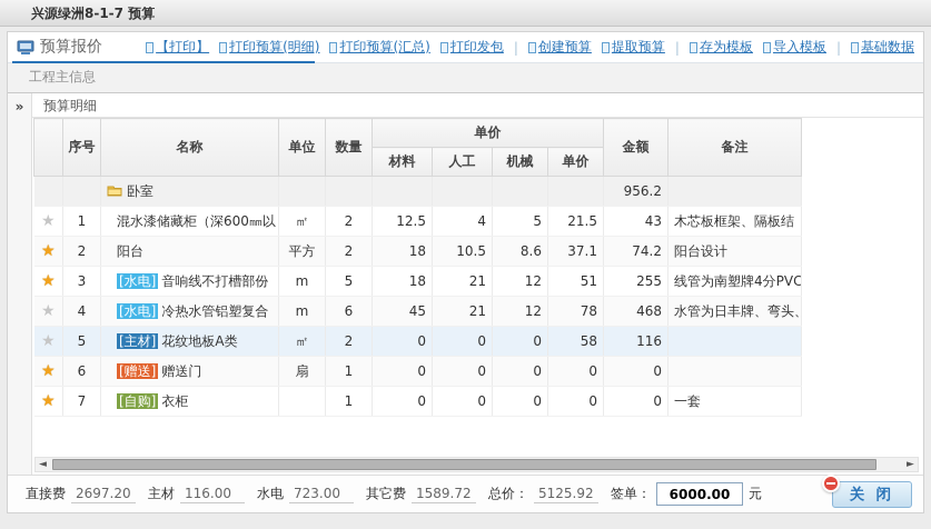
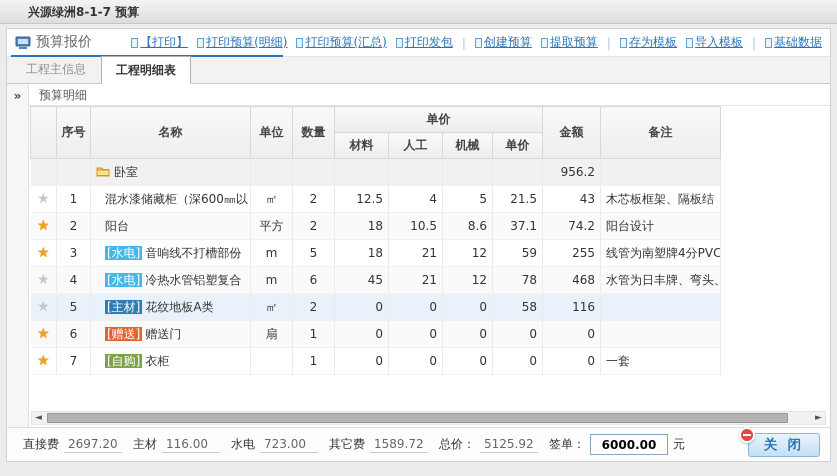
  兴源绿洲8-1-7 预算
  预算报价
  【打印】
  打印预算(明细)
  打印预算(汇总)
  打印发包
  |
  创建预算
  提取预算
  |
  存为模板
  导入模板
  |
  基础数据
  工程主信息
+ 工程明细表
  »
  预算明细
  	序号	名称	单位	数量	单价	金额	备注
  材料	人工	机械	单价
  		卧室							956.2
  ★	1	混水漆储藏柜（深600㎜以	㎡	2	12.5	4	5	21.5	43	木芯板框架、隔板结
  ★	2	阳台	平方	2	18	10.5	8.6	37.1	74.2	阳台设计
- ★	3	[水电] 音响线不打槽部份	m	5	18	21	12	51	255	线管为南塑牌4分PVC
+ ★	3	[水电] 音响线不打槽部份	m	5	18	21	12	59	255	线管为南塑牌4分PVC
  ★	4	[水电] 冷热水管铝塑复合	m	6	45	21	12	78	468	水管为日丰牌、弯头、
  ★	5	[主材] 花纹地板A类	㎡	2	0	0	0	58	116
  ★	6	[赠送] 赠送门	扇	1	0	0	0	0	0
  ★	7	[自购] 衣柜		1	0	0	0	0	0	一套
  ◄
  ►
  直接费
  2697.20
  主材
  116.00
  水电
  723.00
  其它费
  1589.72
  总价：
  5125.92
  签单：
  6000.00
  元
  关 闭
